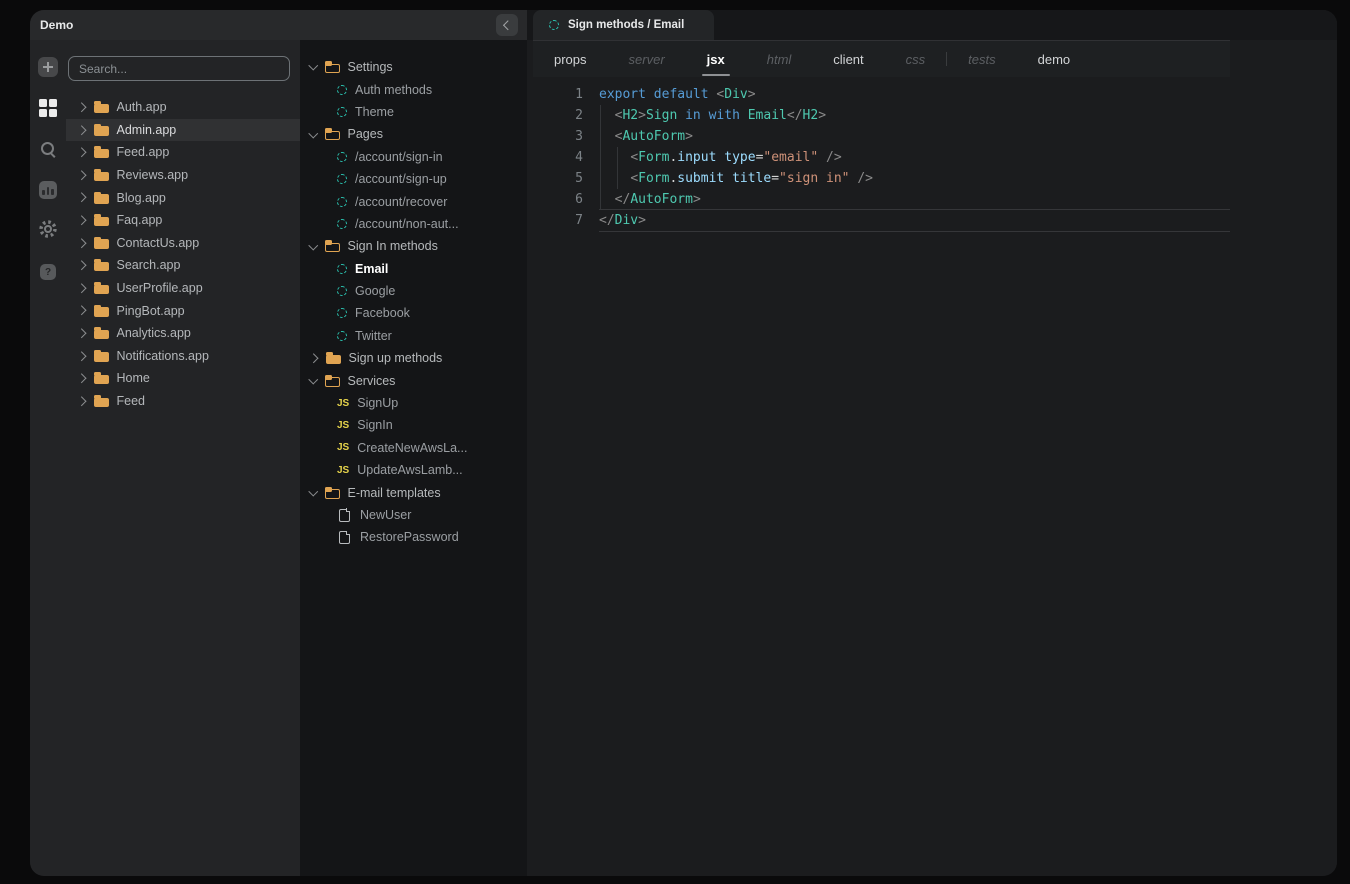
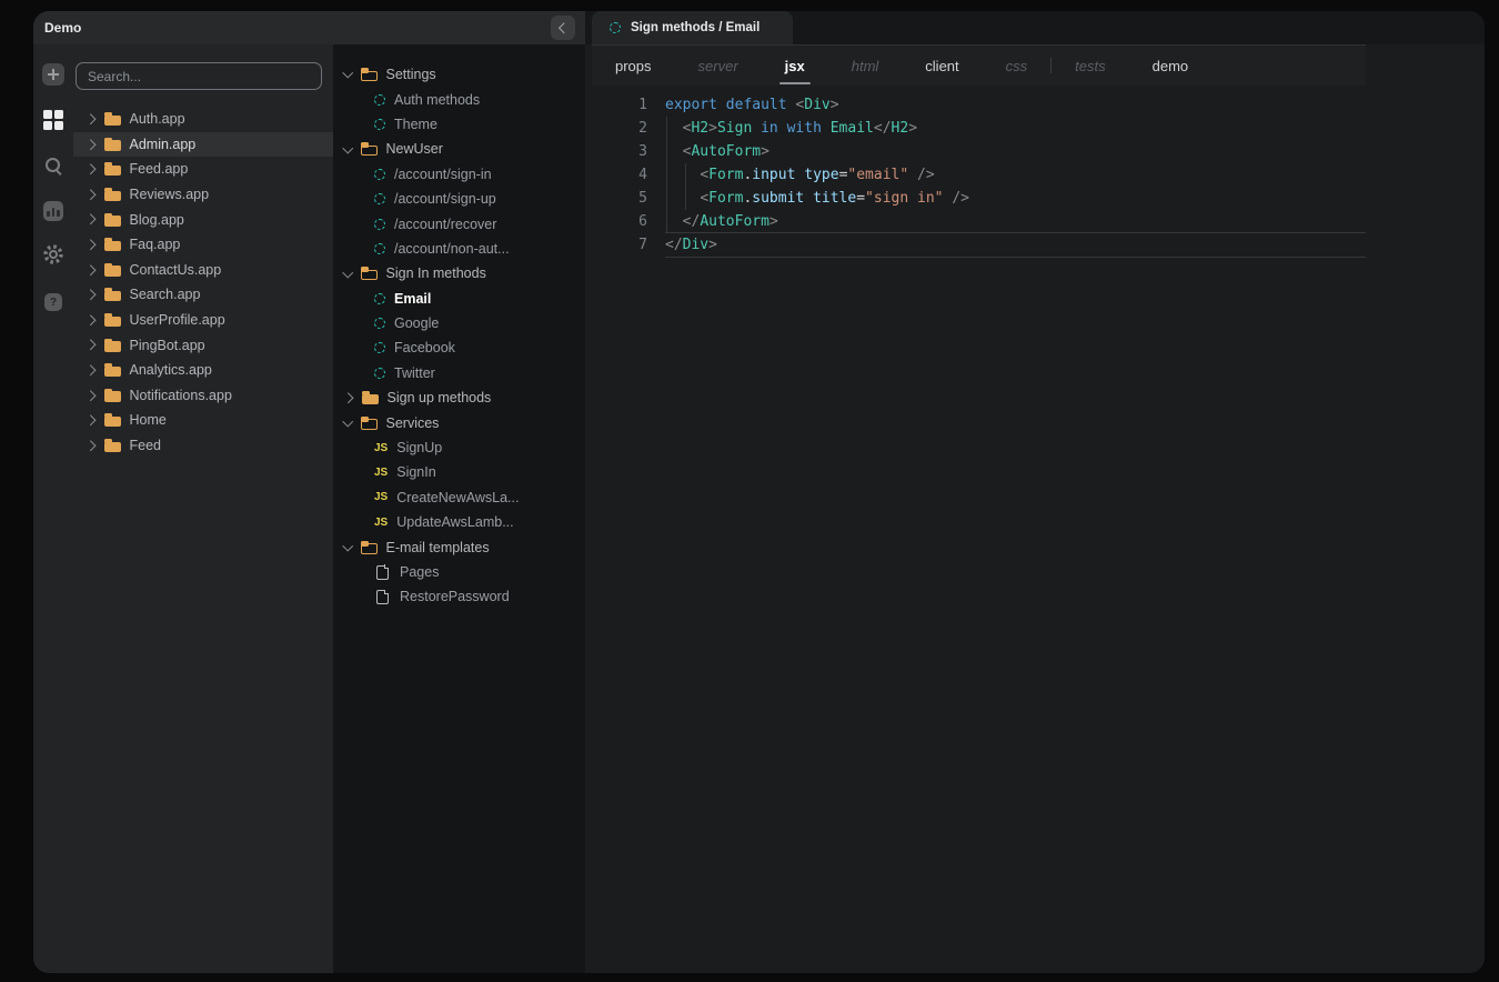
  Demo
  ?
  Search...
  Auth.app
  Admin.app
  Feed.app
  Reviews.app
  Blog.app
  Faq.app
  ContactUs.app
  Search.app
  UserProfile.app
  PingBot.app
  Analytics.app
  Notifications.app
  Home
  Feed
  Settings
  Auth methods
  Theme
- Pages
+ NewUser
  /account/sign-in
  /account/sign-up
  /account/recover
  /account/non-aut...
  Sign In methods
  Email
  Google
  Facebook
  Twitter
  Sign up methods
  Services
  JS
  SignUp
  JS
  SignIn
  JS
  CreateNewAwsLa...
  JS
  UpdateAwsLamb...
  E-mail templates
- NewUser
+ Pages
  RestorePassword
  Sign methods / Email
  props
  server
  jsx
  html
  client
  css
  tests
  demo
  1
  export default <Div>
  2
  <H2>Sign in with Email</H2>
  3
  <AutoForm>
  4
  <Form.input type="email" />
  5
  <Form.submit title="sign in" />
  6
  </AutoForm>
  7
  </Div>
